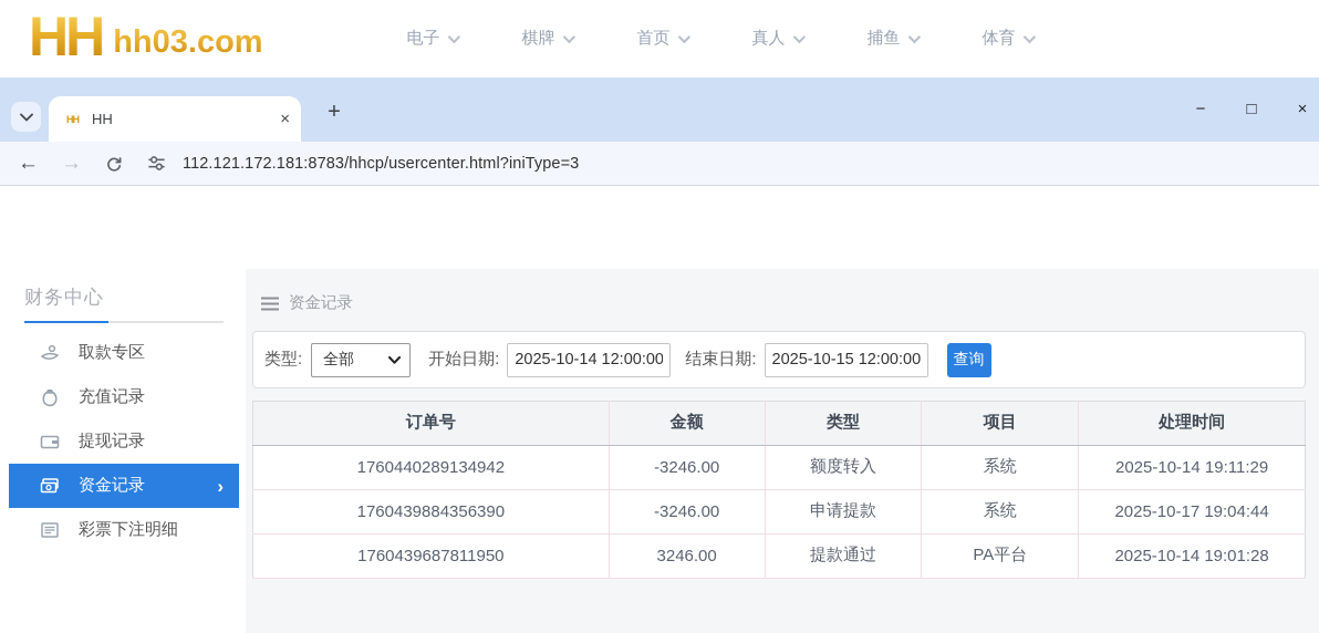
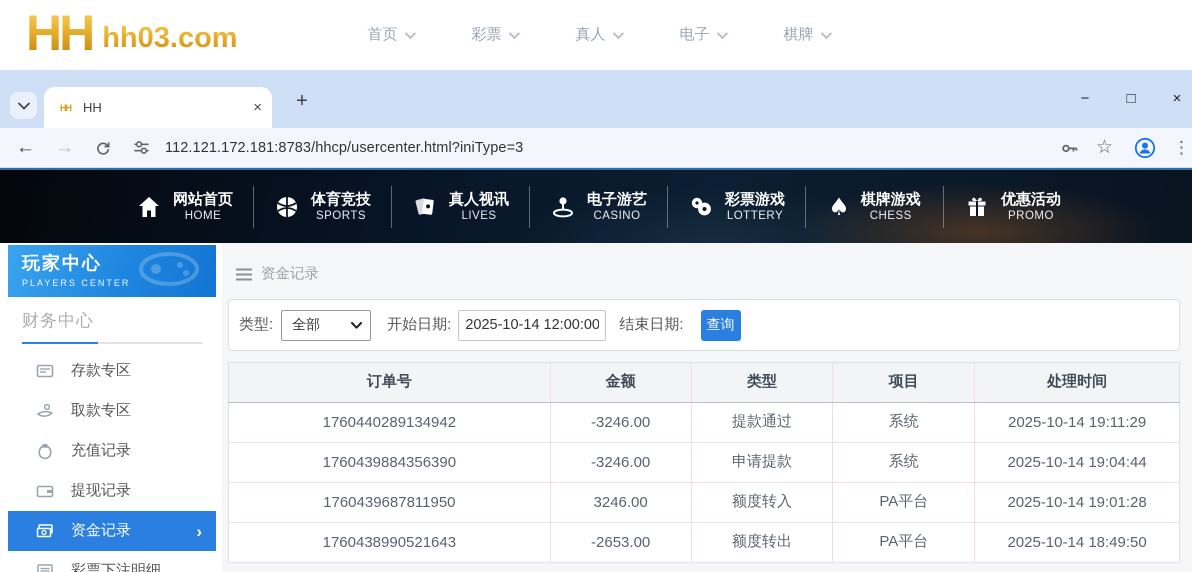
  HH
  hh03.com
- 电子
+ 首页
+ 彩票
- 棋牌
+ 真人
- 首页
+ 电子
- 真人
+ 棋牌
- 捕鱼
- 体育
  HH
  HH
  ×
  +
  −
  □
  ×
  ←
  →
  112.121.172.181:8783/hhcp/usercenter.html?iniType=3
+ ☆
+ ⋮
+ 网站首页
+ HOME
+ 体育竞技
+ SPORTS
+ 真人视讯
+ LIVES
+ 电子游艺
+ CASINO
+ 彩票游戏
+ LOTTERY
+ ♠
+ 棋牌游戏
+ CHESS
+ 优惠活动
+ PROMO
+ 玩家中心
+ PLAYERS CENTER
  财务中心
+ 存款专区
  取款专区
  充值记录
  提现记录
  资金记录
  ›
  彩票下注明细
  资金记录
  类型:
  全部
  开始日期:
  2025-10-14 12:00:00
  结束日期:
- 2025-10-15 12:00:00
  查询
  订单号	金额	类型	项目	处理时间
- 1760440289134942	-3246.00	额度转入	系统	2025-10-14 19:11:29
+ 1760440289134942	-3246.00	提款通过	系统	2025-10-14 19:11:29
- 1760439884356390	-3246.00	申请提款	系统	2025-10-17 19:04:44
+ 1760439884356390	-3246.00	申请提款	系统	2025-10-14 19:04:44
- 1760439687811950	3246.00	提款通过	PA平台	2025-10-14 19:01:28
+ 1760439687811950	3246.00	额度转入	PA平台	2025-10-14 19:01:28
+ 1760438990521643	-2653.00	额度转出	PA平台	2025-10-14 18:49:50
